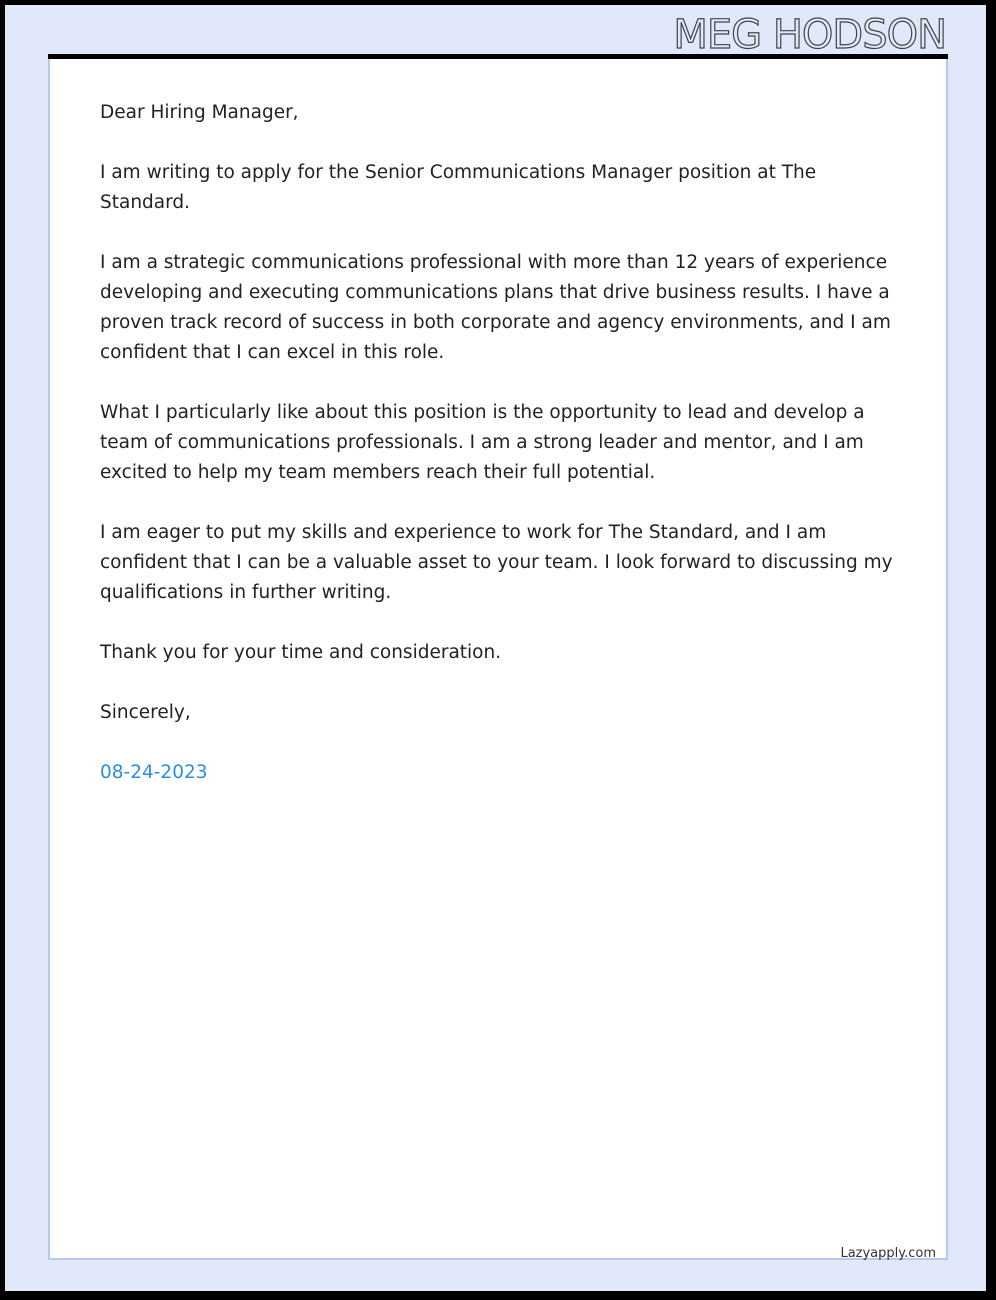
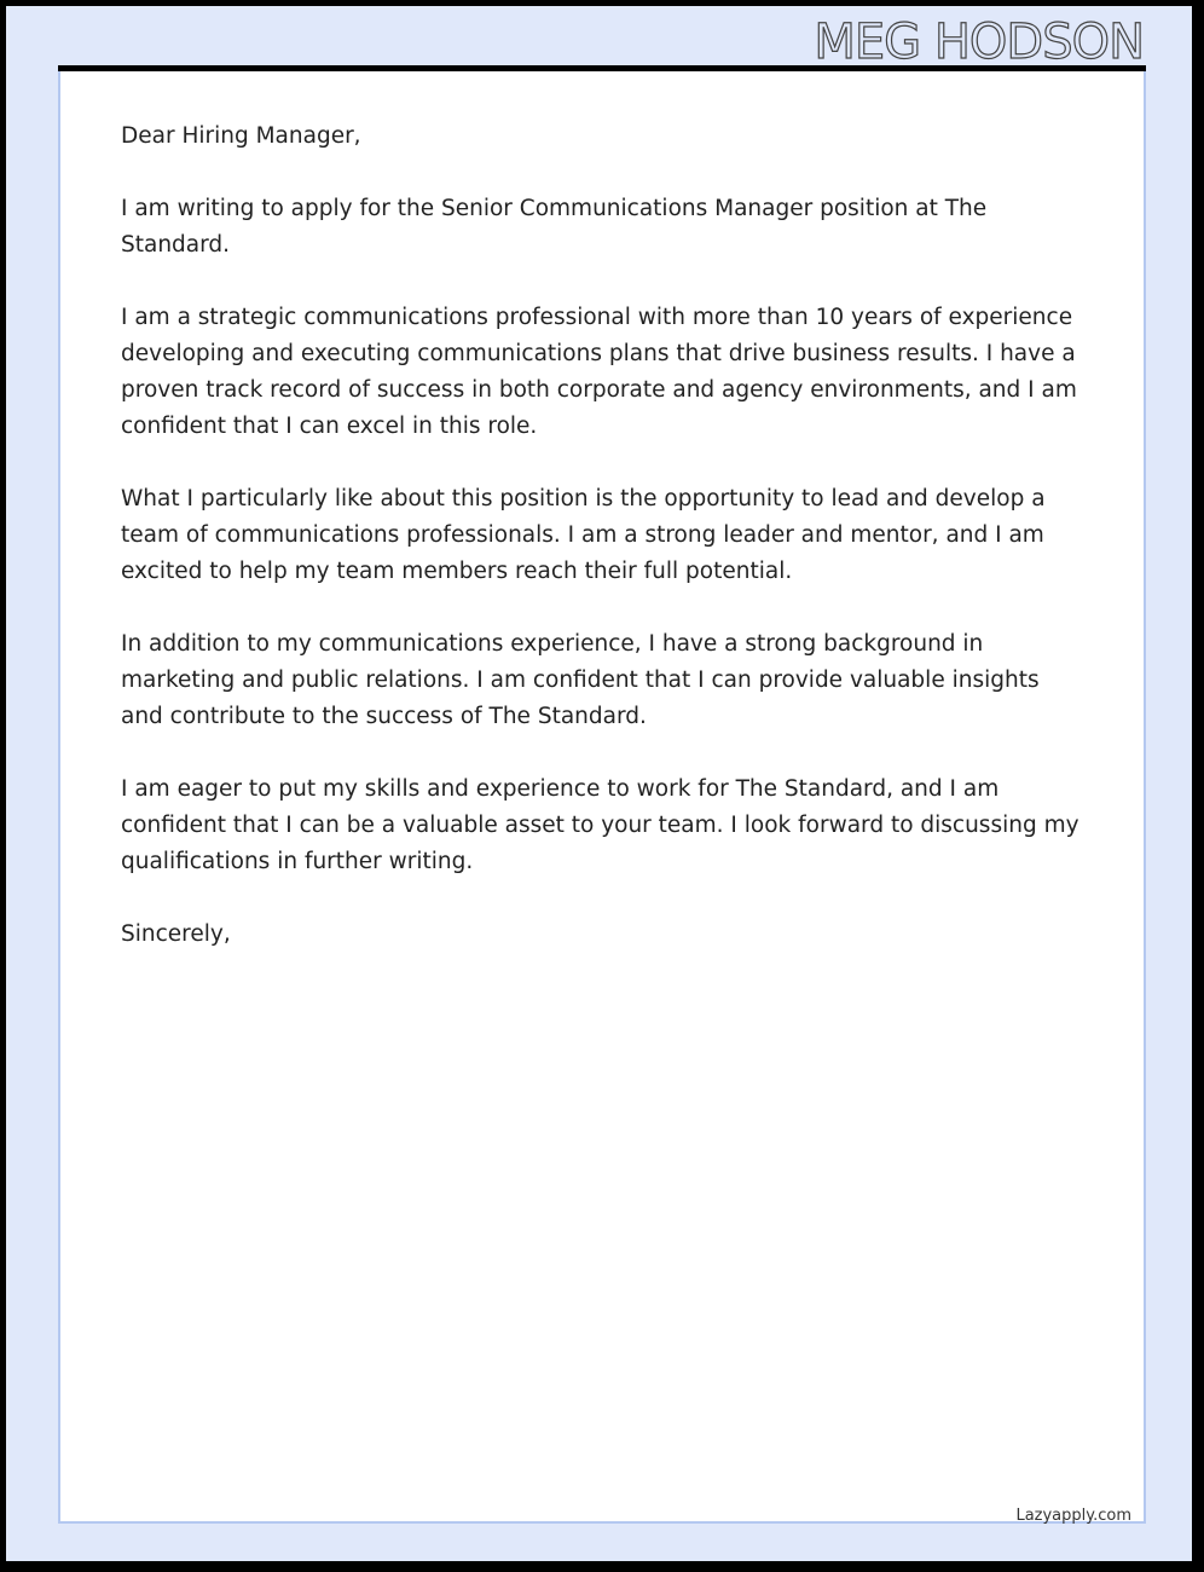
  MEG HODSON
  Dear Hiring Manager,
  I am writing to apply for the Senior Communications Manager position at The Standard.
- I am a strategic communications professional with more than 12 years of experience developing and executing communications plans that drive business results. I have a proven track record of success in both corporate and agency environments, and I am confident that I can excel in this role.
+ I am a strategic communications professional with more than 10 years of experience developing and executing communications plans that drive business results. I have a proven track record of success in both corporate and agency environments, and I am confident that I can excel in this role.
  What I particularly like about this position is the opportunity to lead and develop a team of communications professionals. I am a strong leader and mentor, and I am excited to help my team members reach their full potential.
+ In addition to my communications experience, I have a strong background in marketing and public relations. I am confident that I can provide valuable insights and contribute to the success of The Standard.
  I am eager to put my skills and experience to work for The Standard, and I am confident that I can be a valuable asset to your team. I look forward to discussing my qualifications in further writing.
- Thank you for your time and consideration.
  Sincerely,
- 08-24-2023
  Lazyapply.com
